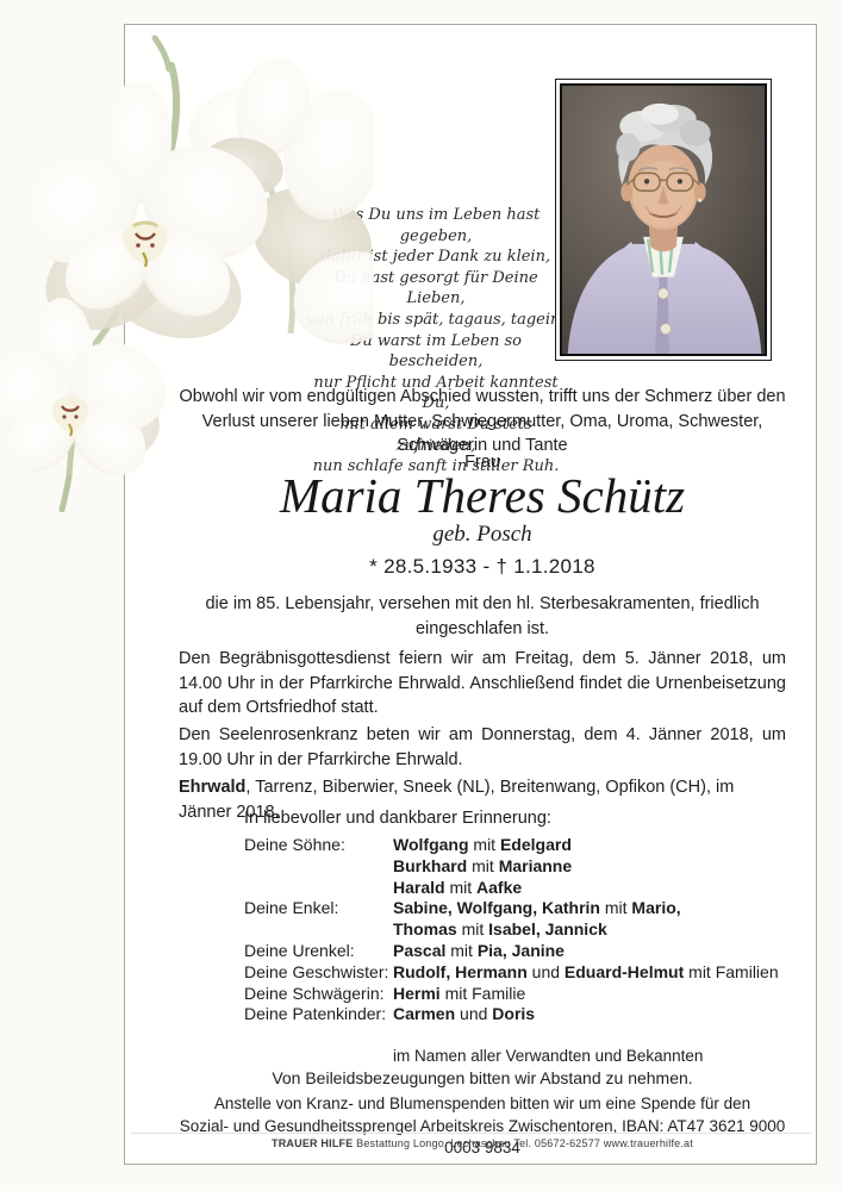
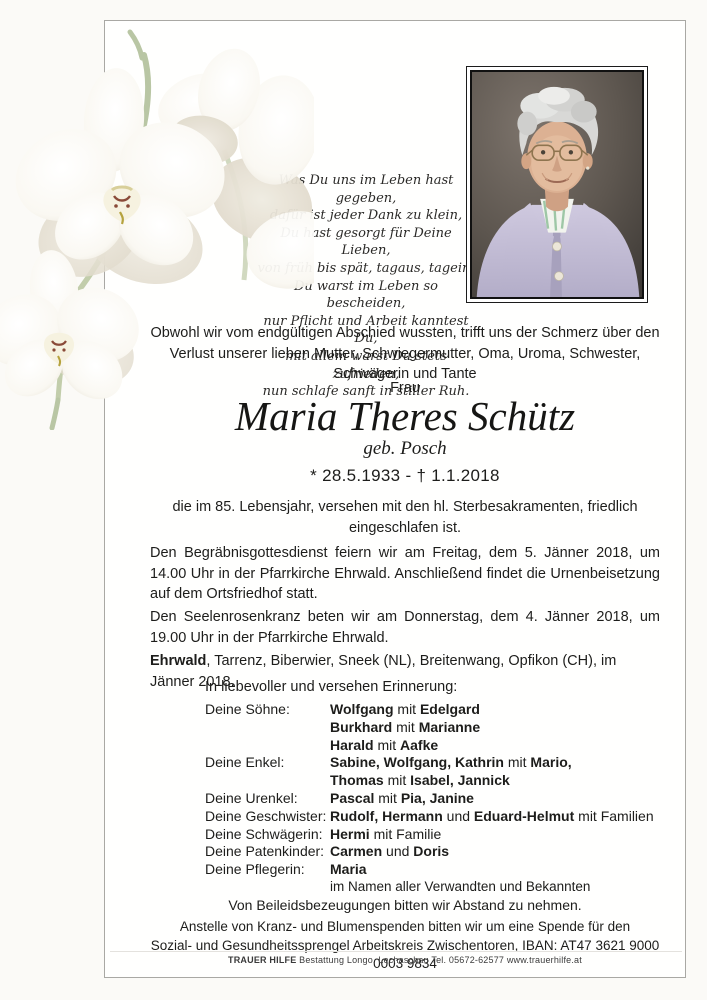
  s Du uns im Leben hast gegeben,
  st jeder Dank zu klein,
  ast gesorgt für Deine Lieben,
  u warst im Leben so bescheiden,
  nur Pflicht und Arbeit kanntest Du,
  mit allem warst Du stets zufrieden,
  nun schlafe sanft in stiller Ruh.
  Obwohl wir vom endgültigen Abschied wussten, trifft uns der Schmerz über den Verlust unserer lieben Mutter, Schwiegermutter, Oma, Uroma, Schwester, Schwägerin und Tante
  Frau
  Maria Theres Schütz
  geb. Posch
  * 28.5.1933 - † 1.1.2018
  die im 85. Lebensjahr, versehen mit den hl. Sterbesakramenten, friedlich eingeschlafen ist.
  Den Begräbnisgottesdienst feiern wir am Freitag, dem 5. Jänner 2018, um 14.00 Uhr in der Pfarrkirche Ehrwald. Anschließend findet die Urnenbeisetzung auf dem Ortsfriedhof statt.
  Den Seelenrosenkranz beten wir am Donnerstag, dem 4. Jänner 2018, um 19.00 Uhr in der Pfarrkirche Ehrwald.
  Ehrwald, Tarrenz, Biberwier, Sneek (NL), Breitenwang, Opfikon (CH), im Jänner 2018.
- In liebevoller und dankbarer Erinnerung:
+ In liebevoller und versehen Erinnerung:
  Deine Söhne:
  Wolfgang mit Edelgard
  Burkhard mit Marianne
  Harald mit Aafke
  Deine Enkel:
  Sabine, Wolfgang, Kathrin mit Mario,
  Thomas mit Isabel, Jannick
  Deine Urenkel:
  Pascal mit Pia, Janine
  Deine Geschwister:
  Rudolf, Hermann und Eduard-Helmut mit Familien
  Deine Schwägerin:
  Hermi mit Familie
  Deine Patenkinder:
  Carmen und Doris
+ Deine Pflegerin:
+ Maria
  im Namen aller Verwandten und Bekannten
  Von Beileidsbezeugungen bitten wir Abstand zu nehmen.
  Anstelle von Kranz- und Blumenspenden bitten wir um eine Spende für den
  Sozial- und Gesundheitssprengel Arbeitskreis Zwischentoren, IBAN: AT47 3621 9000 0003 9834
  TRAUER HILFE Bestattung Longo, Lechaschau Tel. 05672-62577 www.trauerhilfe.at
